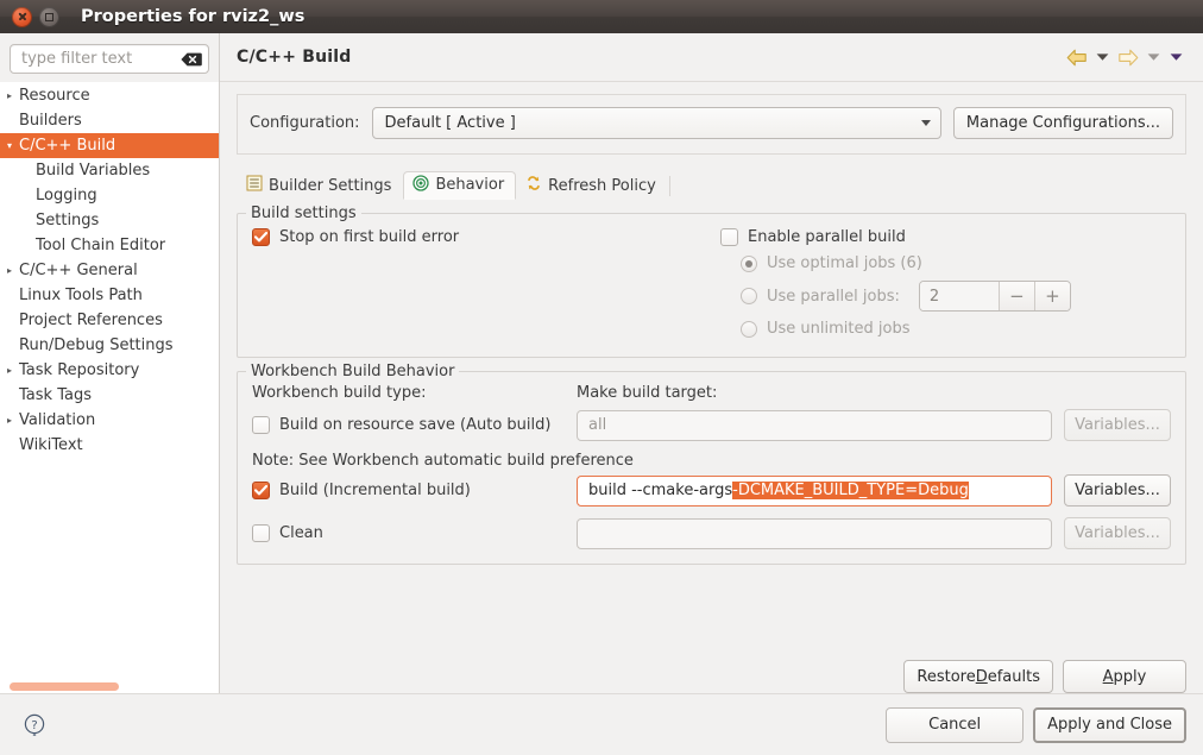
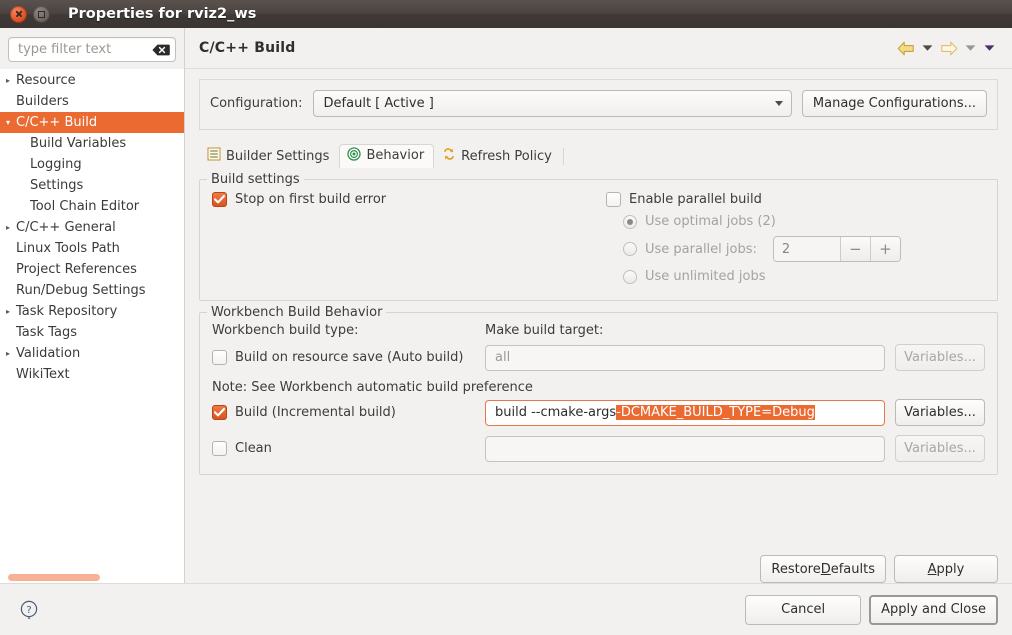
  Properties for rviz2_ws
  type filter text
  ▸
  Resource
  Builders
  ▾
  C/C++ Build
  Build Variables
  Logging
  Settings
  Tool Chain Editor
  ▸
  C/C++ General
  Linux Tools Path
  Project References
  Run/Debug Settings
  ▸
  Task Repository
  Task Tags
  ▸
  Validation
  WikiText
  C/C++ Build
  Configuration:
  Default [ Active ]
  Manage Configurations...
  Builder Settings
  Behavior
  Refresh Policy
  Build settings
  Stop on first build error
  Enable parallel build
- Use optimal jobs (6)
+ Use optimal jobs (2)
  Use parallel jobs:
  2
  −
  +
  Use unlimited jobs
  Workbench Build Behavior
  Workbench build type:
  Make build target:
  Build on resource save (Auto build)
  all
  Variables...
  Note: See Workbench automatic build preference
  Build (Incremental build)
  build --cmake-args
  -DCMAKE_BUILD_TYPE=Debug
  Variables...
  Clean
  Variables...
  Restore
  D
  efaults
  A
  pply
  ?
  Cancel
  Apply and Close
